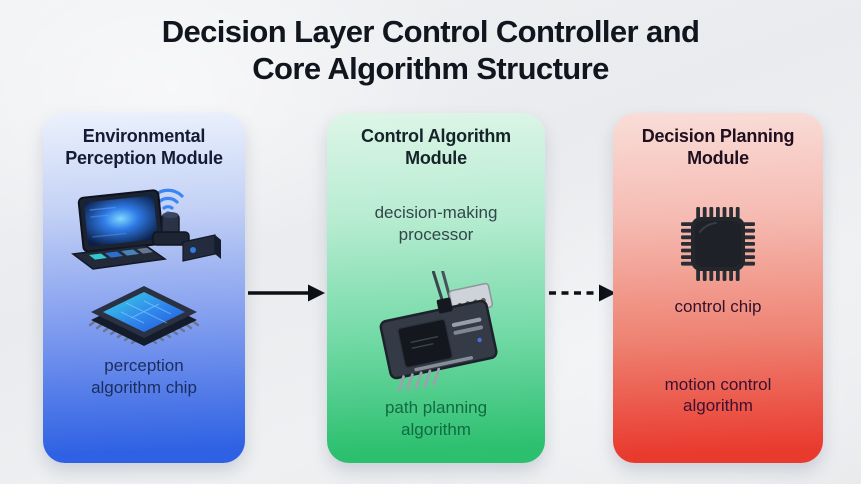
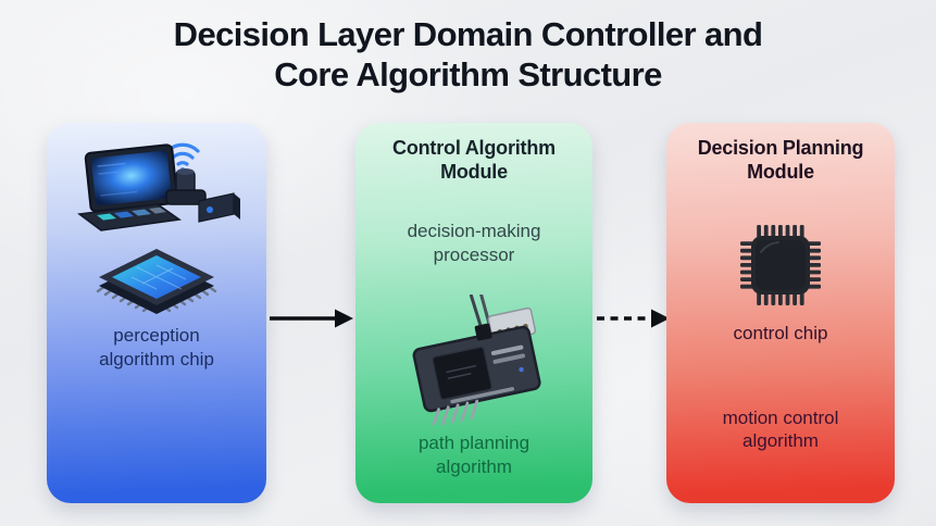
- Decision Layer Control Controller and
+ Decision Layer Domain Controller and
  Core Algorithm Structure
- Environmental Perception Module
  perception algorithm chip
  Control Algorithm Module
  decision-making processor
  path planning algorithm
  Decision Planning Module
  control chip
  motion control algorithm
